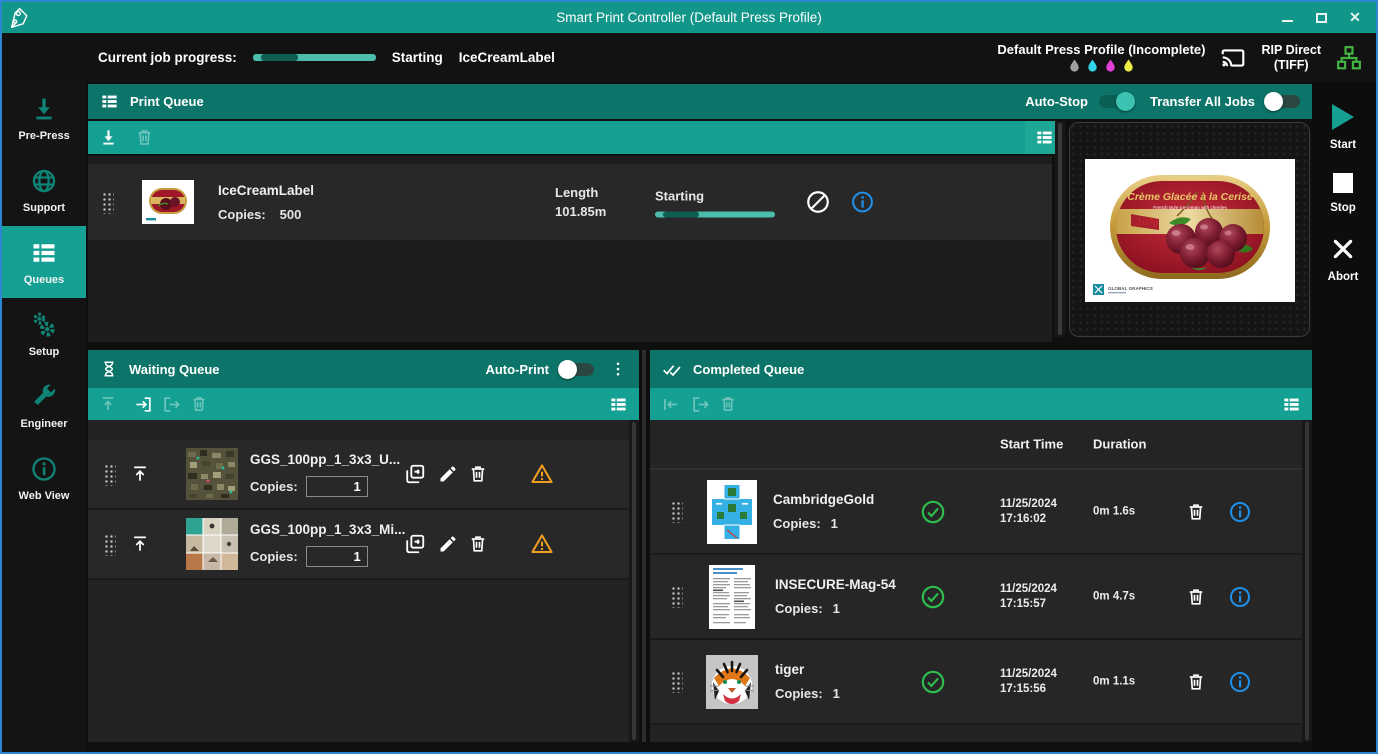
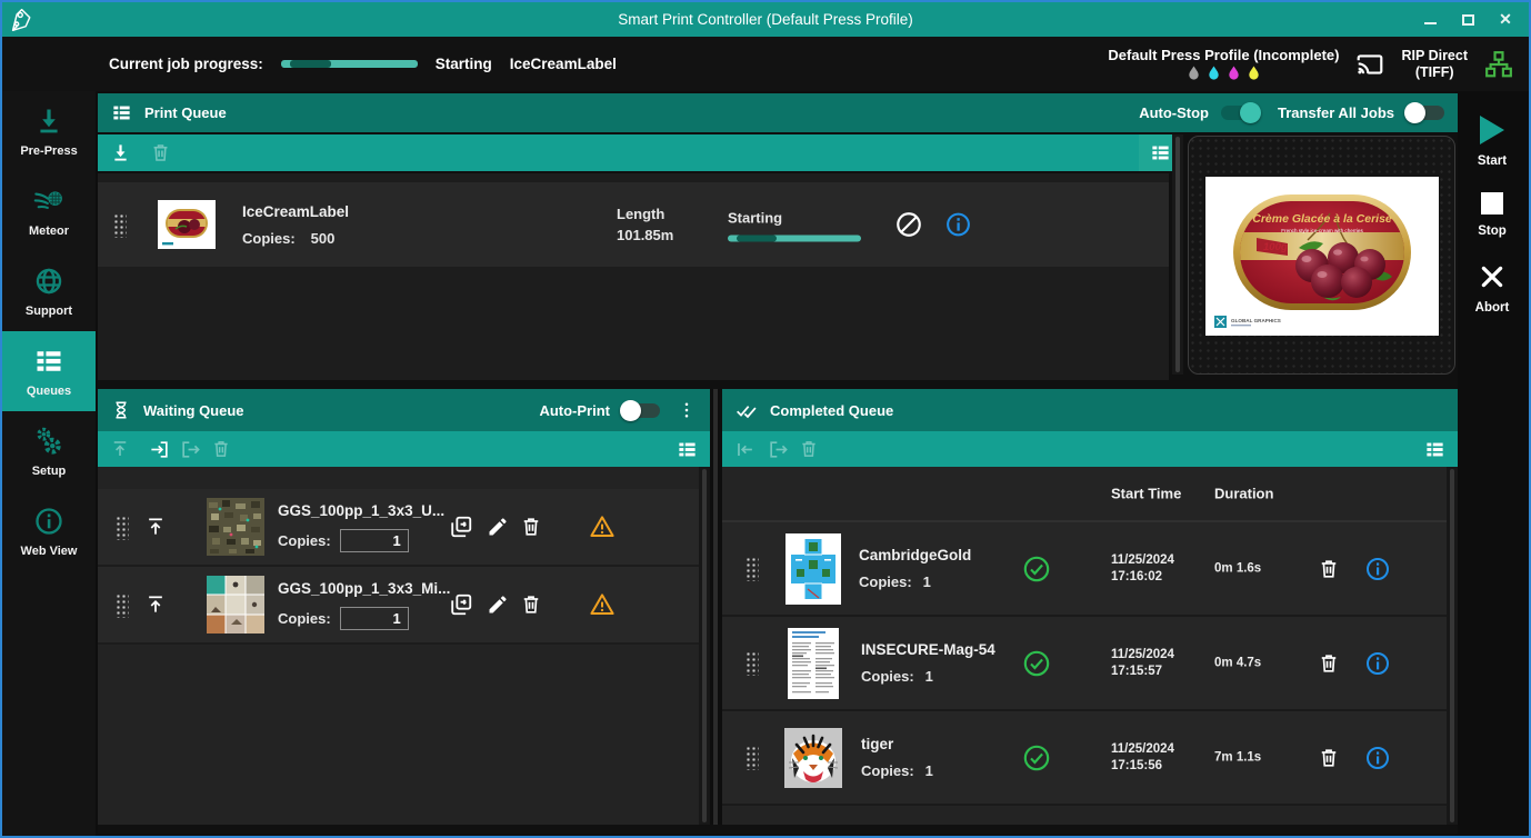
  Smart Print Controller (Default Press Profile)
  ✕
  Current job progress:
  Starting
  IceCreamLabel
  Default Press Profile (Incomplete)
  RIP Direct
  (TIFF)
  Pre-Press
+ Meteor
  Support
  Queues
  Setup
- Engineer
  Web View
  Start
  Stop
  Abort
  Print Queue
  Auto-Stop
  Transfer All Jobs
  Crème Glacée à la Cerise
  100g
  IceCreamLabel
  Copies:
  500
  Length
  101.85m
  Starting
  Waiting Queue
  Auto-Print
  GGS_100pp_1_3x3_U...
  Copies:
  1
  GGS_100pp_1_3x3_Mi...
  Copies:
  1
  Completed Queue
  Start Time
  Duration
  CambridgeGold
  Copies:
  1
  11/25/2024
  17:16:02
  0m 1.6s
  INSECURE-Mag-54
  Copies:
  1
  11/25/2024
  17:15:57
  0m 4.7s
  tiger
  Copies:
  1
  11/25/2024
  17:15:56
- 0m 1.1s
+ 7m 1.1s
